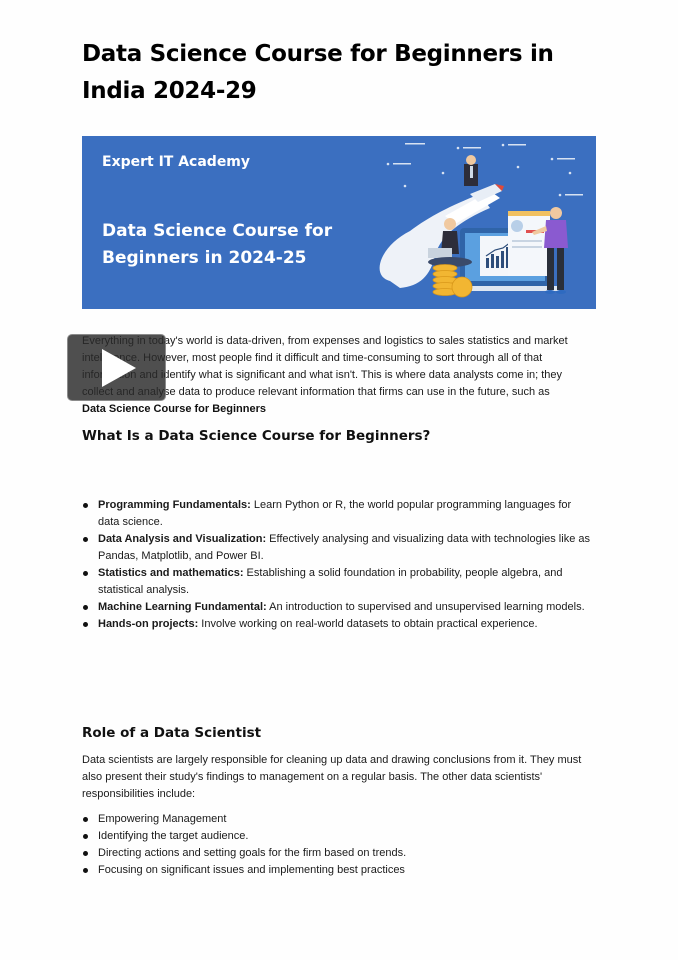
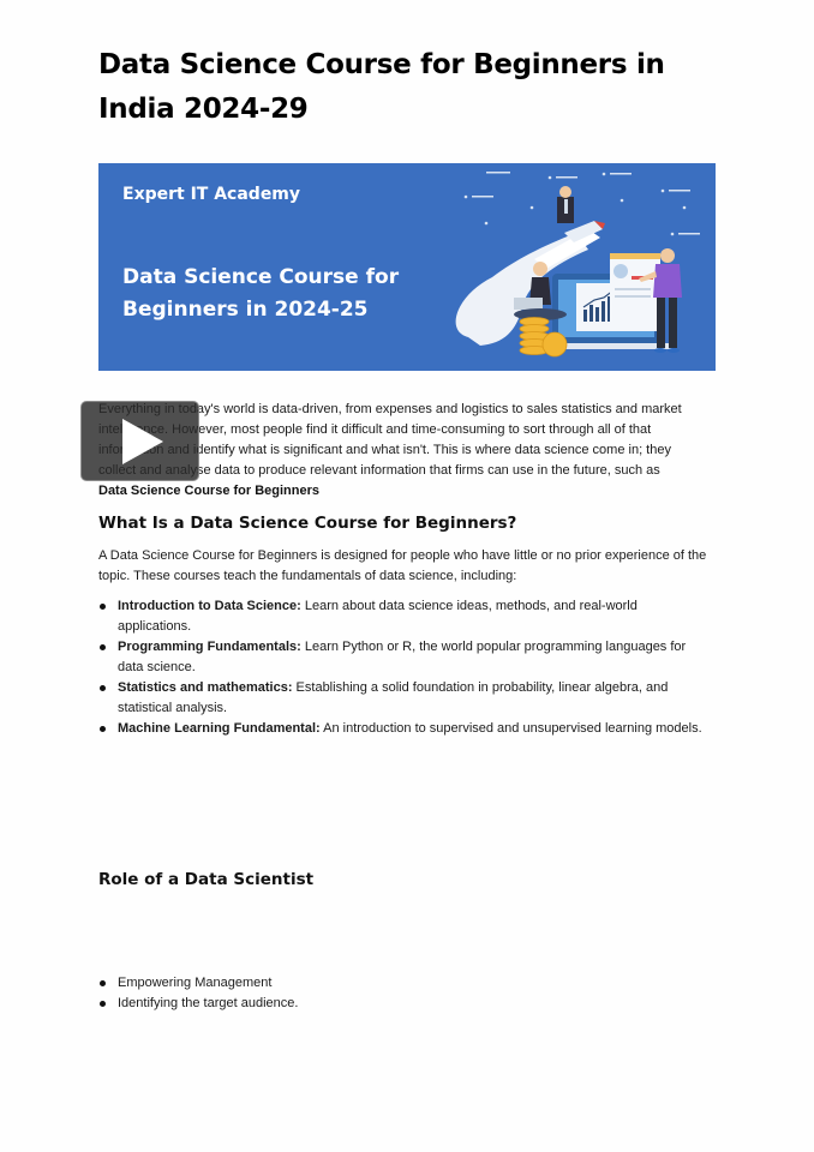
  Data Science Course for Beginners in India 2024-29
  Expert IT Academy
  Data Science Course for Beginners in 2024-25
- Everything in today's world is data-driven, from expenses and logistics to sales statistics and market intelligence. However, most people find it difficult and time-consuming to sort through all of that information and identify what is significant and what isn't. This is where data analysts come in; they collect and analyse data to produce relevant information that firms can use in the future, such as
+ Everything in today's world is data-driven, from expenses and logistics to sales statistics and market intelligence. However, most people find it difficult and time-consuming to sort through all of that information and identify what is significant and what isn't. This is where data science come in; they collect and analyse data to produce relevant information that firms can use in the future, such as
  Data Science Course for Beginners
  What Is a Data Science Course for Beginners?
+ A Data Science Course for Beginners is designed for people who have little or no prior experience of the topic. These courses teach the fundamentals of data science, including:
+ Introduction to Data Science: Learn about data science ideas, methods, and real-world applications.
  Programming Fundamentals: Learn Python or R, the world popular programming languages for data science.
- Data Analysis and Visualization: Effectively analysing and visualizing data with technologies like as Pandas, Matplotlib, and Power BI.
- Statistics and mathematics: Establishing a solid foundation in probability, people algebra, and statistical analysis.
+ Statistics and mathematics: Establishing a solid foundation in probability, linear algebra, and statistical analysis.
  Machine Learning Fundamental: An introduction to supervised and unsupervised learning models.
- Hands-on projects: Involve working on real-world datasets to obtain practical experience.
  Role of a Data Scientist
- Data scientists are largely responsible for cleaning up data and drawing conclusions from it. They must also present their study's findings to management on a regular basis. The other data scientists' responsibilities include:
  Empowering Management
  Identifying the target audience.
- Directing actions and setting goals for the firm based on trends.
- Focusing on significant issues and implementing best practices
